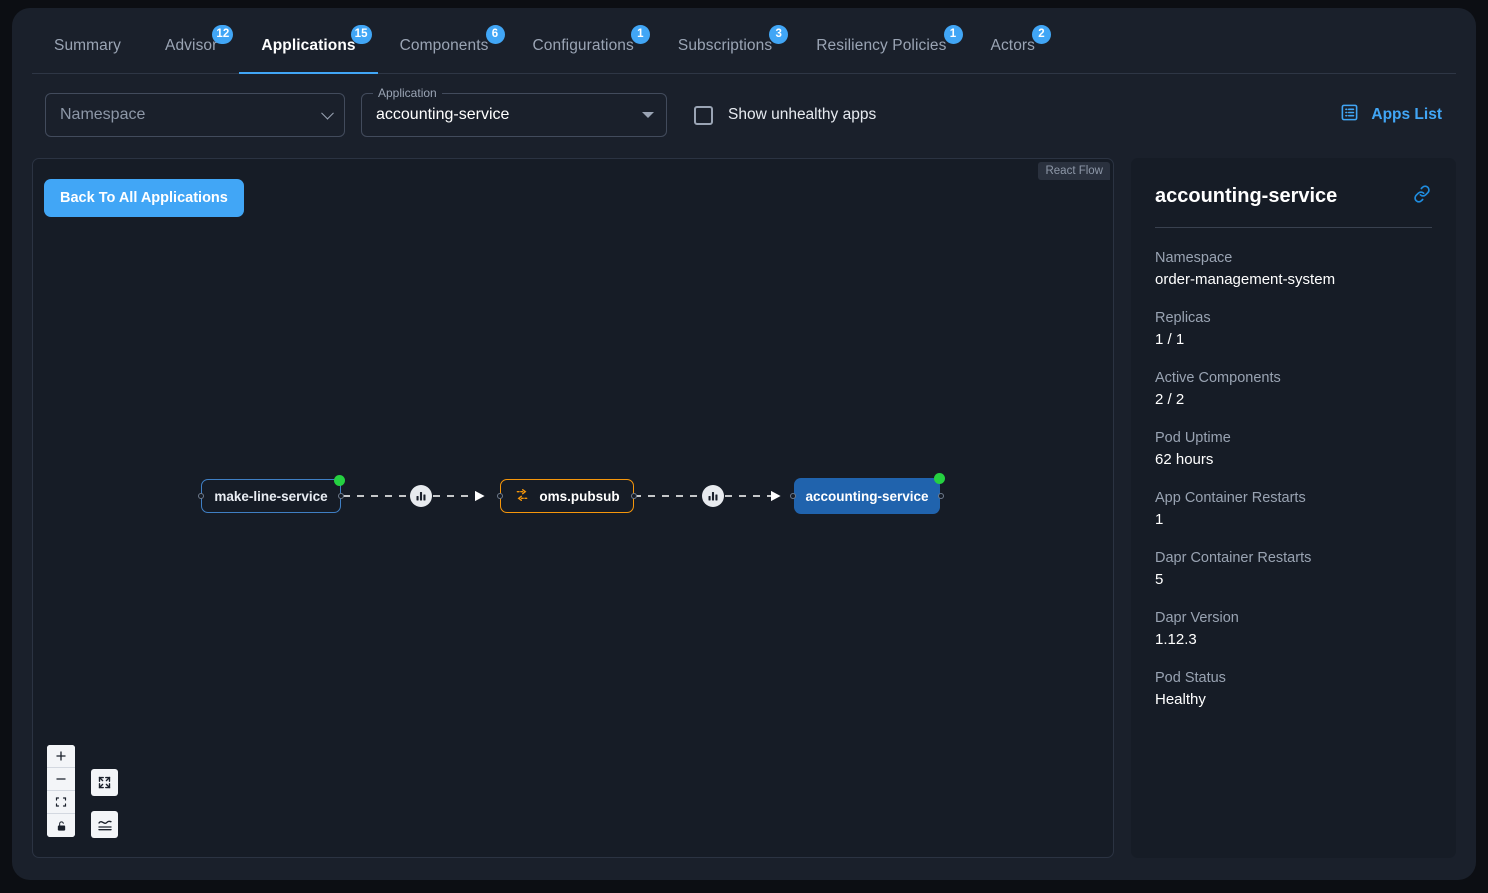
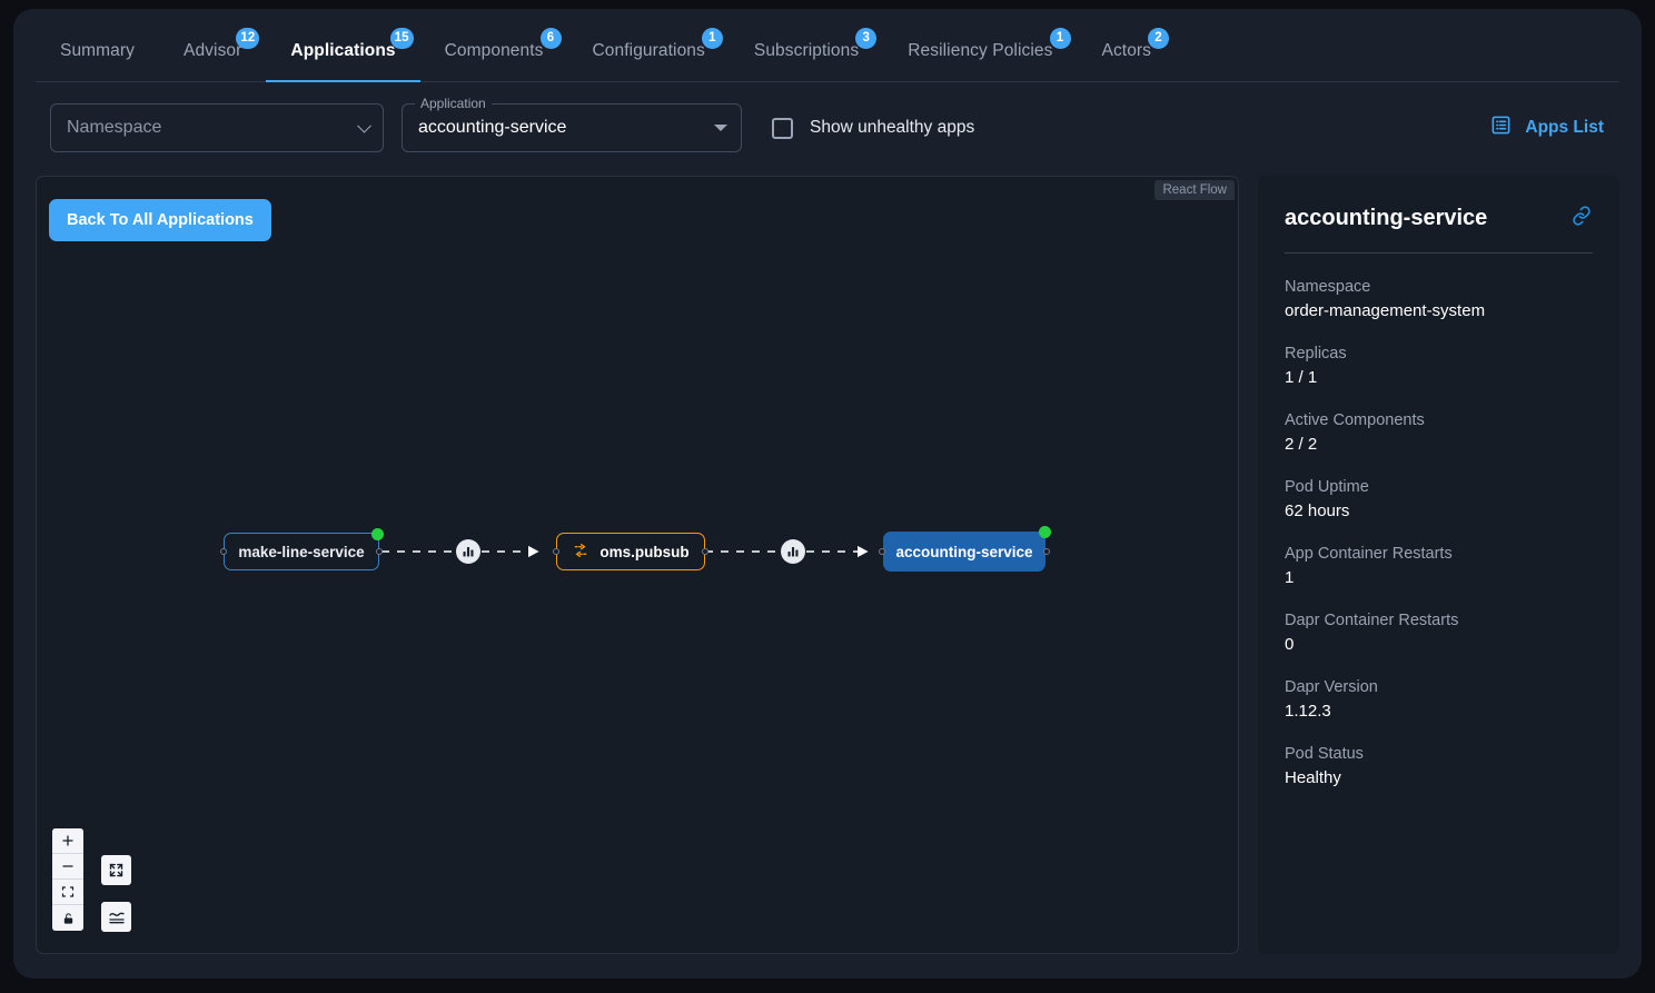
  Summary
  Advisor
  12
  Applications
  15
  Components
  6
  Configurations
  1
  Subscriptions
  3
  Resiliency Policies
  1
  Actors
  2
  Namespace
  Application
  accounting-service
  Show unhealthy apps
  Apps List
  Back To All Applications
  React Flow
  make-line-service
  oms.pubsub
  accounting-service
  accounting-service
  Namespace
  order-management-system
  Replicas
  1 / 1
  Active Components
  2 / 2
  Pod Uptime
  62 hours
  App Container Restarts
  1
  Dapr Container Restarts
- 5
+ 0
  Dapr Version
  1.12.3
  Pod Status
  Healthy
